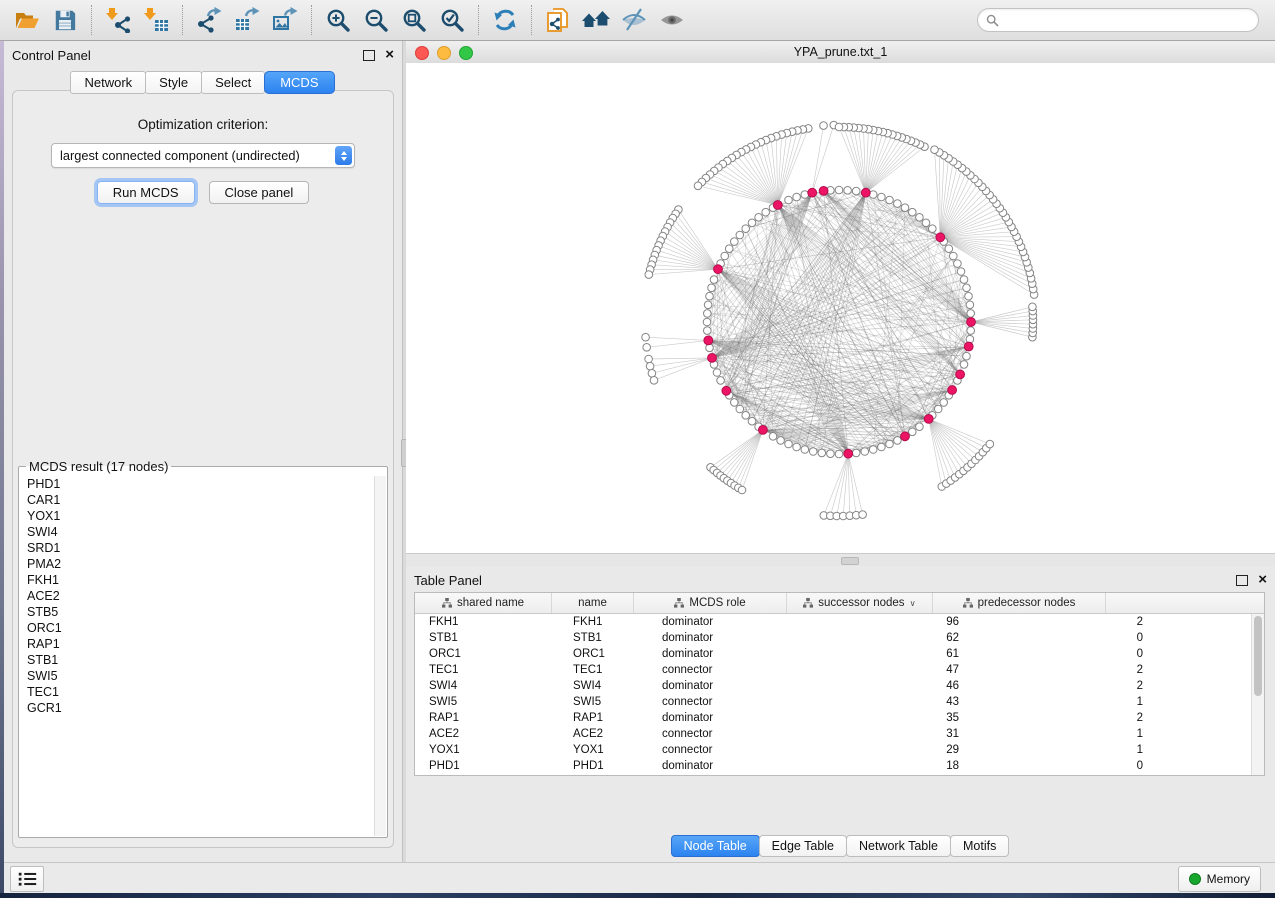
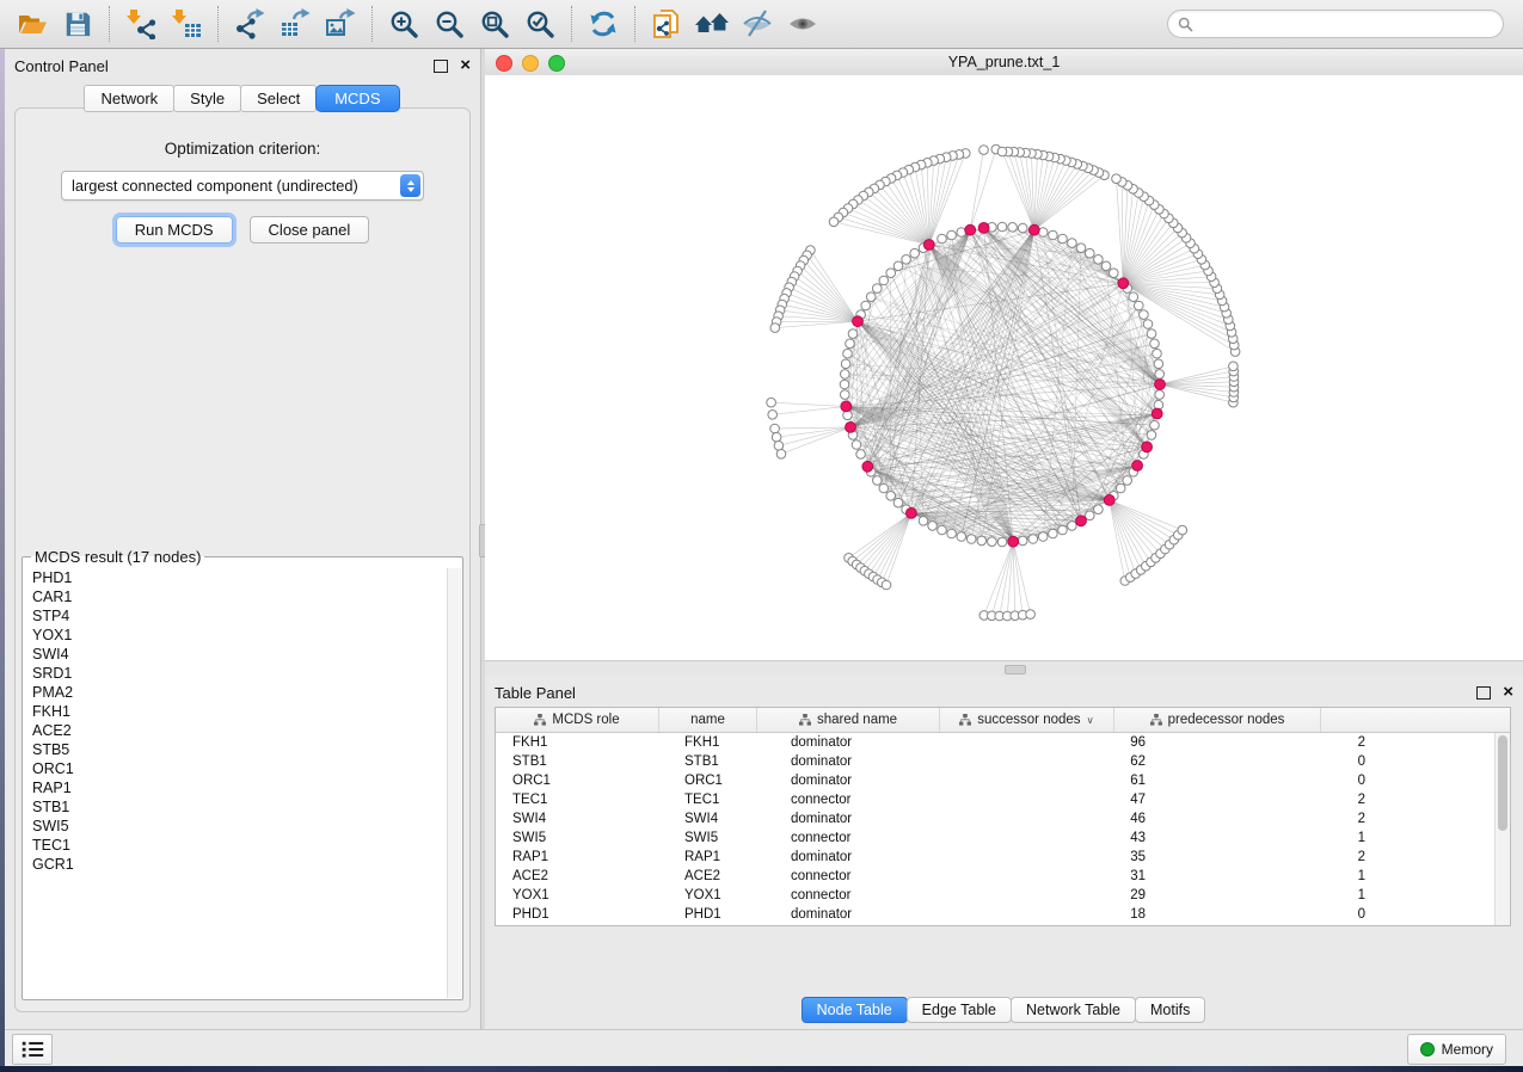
  Control Panel
  ×
  Network
  Style
  Select
  MCDS
  Optimization criterion:
  largest connected component (undirected)
  Run MCDS
  Close panel
  MCDS result (17 nodes)
  PHD1
  CAR1
+ STP4
  YOX1
  SWI4
  SRD1
  PMA2
  FKH1
  ACE2
  STB5
  ORC1
  RAP1
  STB1
  SWI5
  TEC1
  GCR1
  YPA_prune.txt_1
  Table Panel
  ×
- shared name
+ MCDS role
  name
- MCDS role
+ shared name
  successor nodes
  ∨
  predecessor nodes
  FKH1
  FKH1
  dominator
  96
  2
  STB1
  STB1
  dominator
  62
  0
  ORC1
  ORC1
  dominator
  61
  0
  TEC1
  TEC1
  connector
  47
  2
  SWI4
  SWI4
  dominator
  46
  2
  SWI5
  SWI5
  connector
  43
  1
  RAP1
  RAP1
  dominator
  35
  2
  ACE2
  ACE2
  connector
  31
  1
  YOX1
  YOX1
  connector
  29
  1
  PHD1
  PHD1
  dominator
  18
  0
  Node Table
  Edge Table
  Network Table
  Motifs
  Memory
